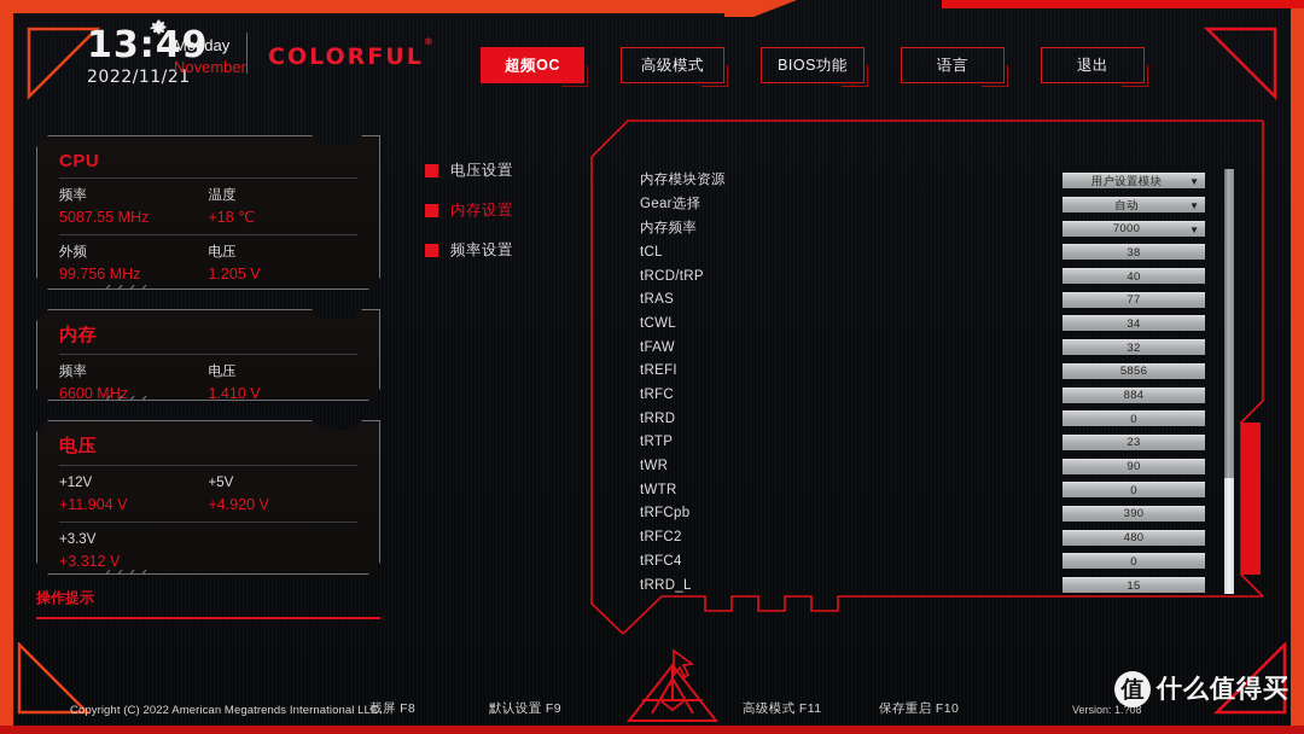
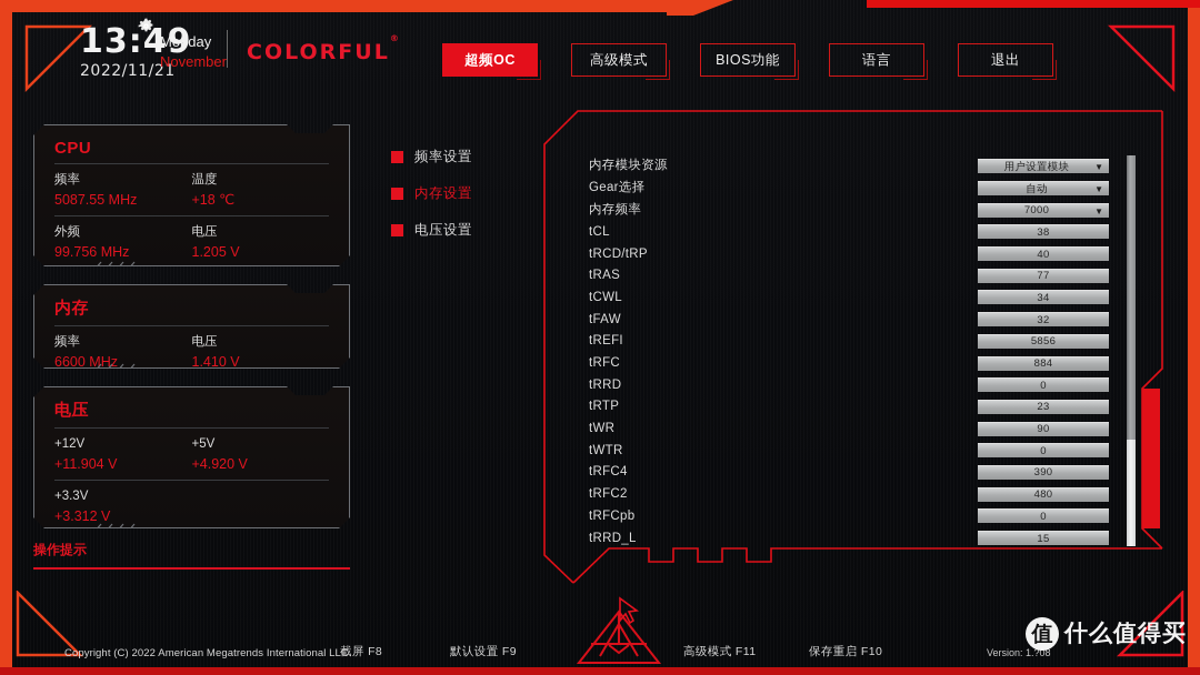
  13:49
  2022/11/21
  Monday
  November
  COLORFUL®
  超频OC
  高级模式
  BIOS功能
  语言
  退出
  CPU
  频率
  5087.55 MHz
  温度
  +18 ℃
  外频
  99.756 MHz
  电压
  1.205 V
  内存
  频率
  6600 MHz
  电压
  1.410 V
  电压
  +12V
  +11.904 V
  +5V
  +4.920 V
  +3.3V
  +3.312 V
  操作提示
- 电压设置
+ 频率设置
  内存设置
- 频率设置
+ 电压设置
  内存模块资源
  用户设置模块
  ▼
  Gear选择
  自动
  ▼
  内存频率
  7000
  ▼
  tCL
  38
  tRCD/tRP
  40
  tRAS
  77
  tCWL
  34
  tFAW
  32
  tREFI
  5856
  tRFC
  884
  tRRD
  0
  tRTP
  23
  tWR
  90
  tWTR
  0
- tRFCpb
+ tRFC4
  390
  tRFC2
  480
- tRFC4
+ tRFCpb
  0
  tRRD_L
  15
  Copyright (C) 2022 American Megatrends International LLC
  截屏 F8
  默认设置 F9
  高级模式 F11
  保存重启 F10
  Version: 1.?08
  值
  什么值得买
